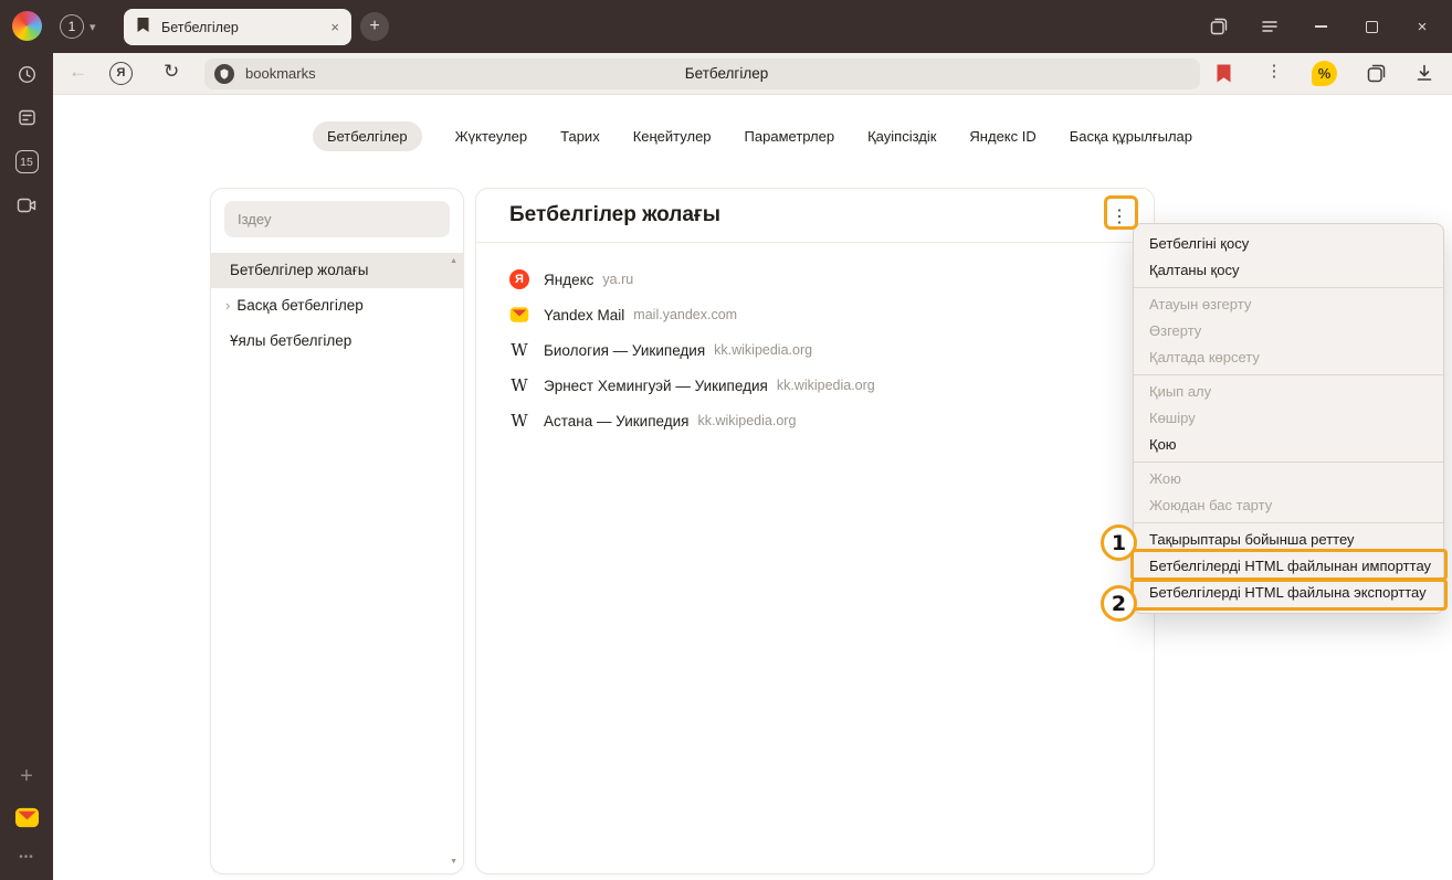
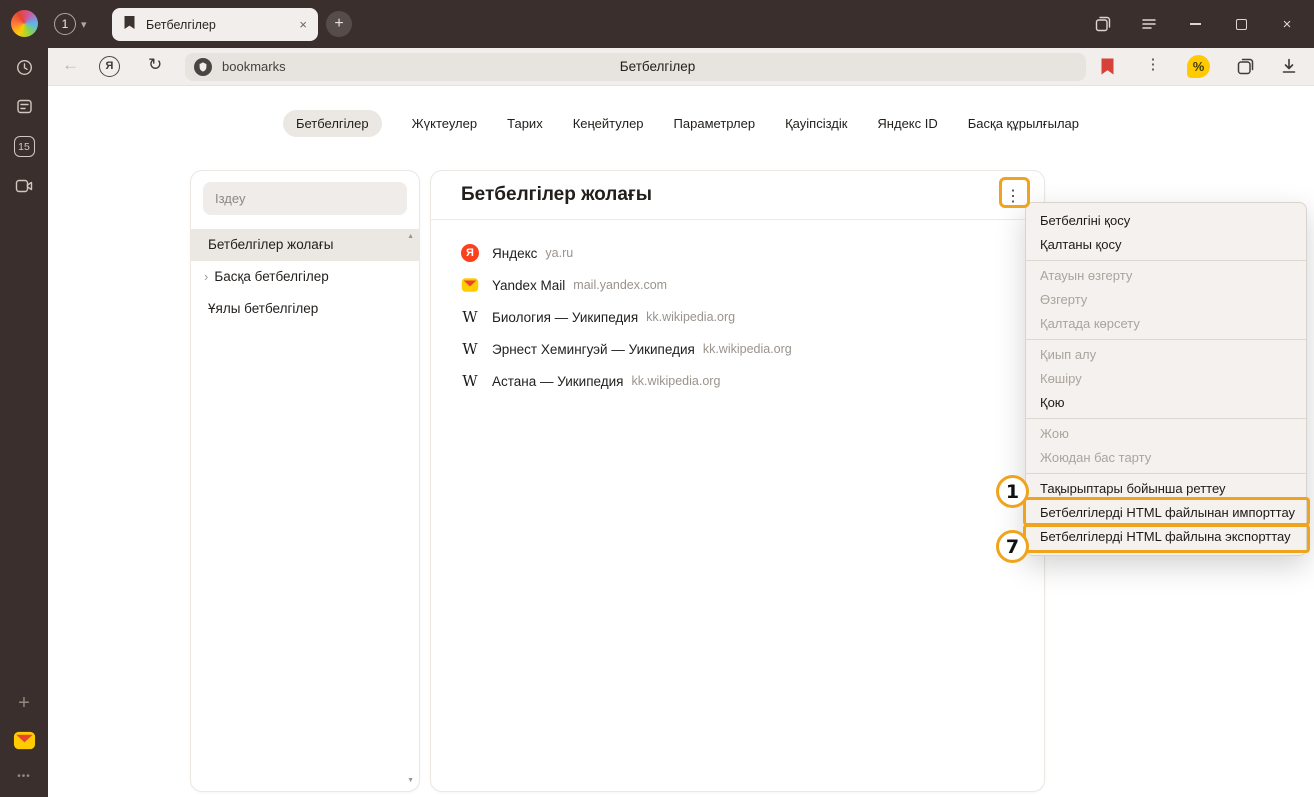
  1
  ▾
  Бетбелгілер
  ×
  +
  ×
  15
  +
  •••
  ←
  Я
  ↻
  bookmarks
  Бетбелгілер
  ⋮
  %
  Бетбелгілер
  Жүктеулер
  Тарих
  Кеңейтулер
  Параметрлер
  Қауіпсіздік
  Яндекс ID
  Басқа құрылғылар
  Іздеу
  Бетбелгілер жолағы
  › Басқа бетбелгілер
  Ұялы бетбелгілер
  Бетбелгілер жолағы
  ⋮
  Я
  Яндекс
  ya.ru
  Yandex Mail
  mail.yandex.com
  W
  Биология — Уикипедия
  kk.wikipedia.org
  W
  Эрнест Хемингуэй — Уикипедия
  kk.wikipedia.org
  W
  Астана — Уикипедия
  kk.wikipedia.org
  Бетбелгіні қосу
  Қалтаны қосу
  Атауын өзгерту
  Өзгерту
  Қалтада көрсету
  Қиып алу
  Көшіру
  Қою
  Жою
  Жоюдан бас тарту
  Тақырыптары бойынша реттеу
  Бетбелгілерді HTML файлынан импорттау
  Бетбелгілерді HTML файлына экспорттау
  1
- 2
+ 7
